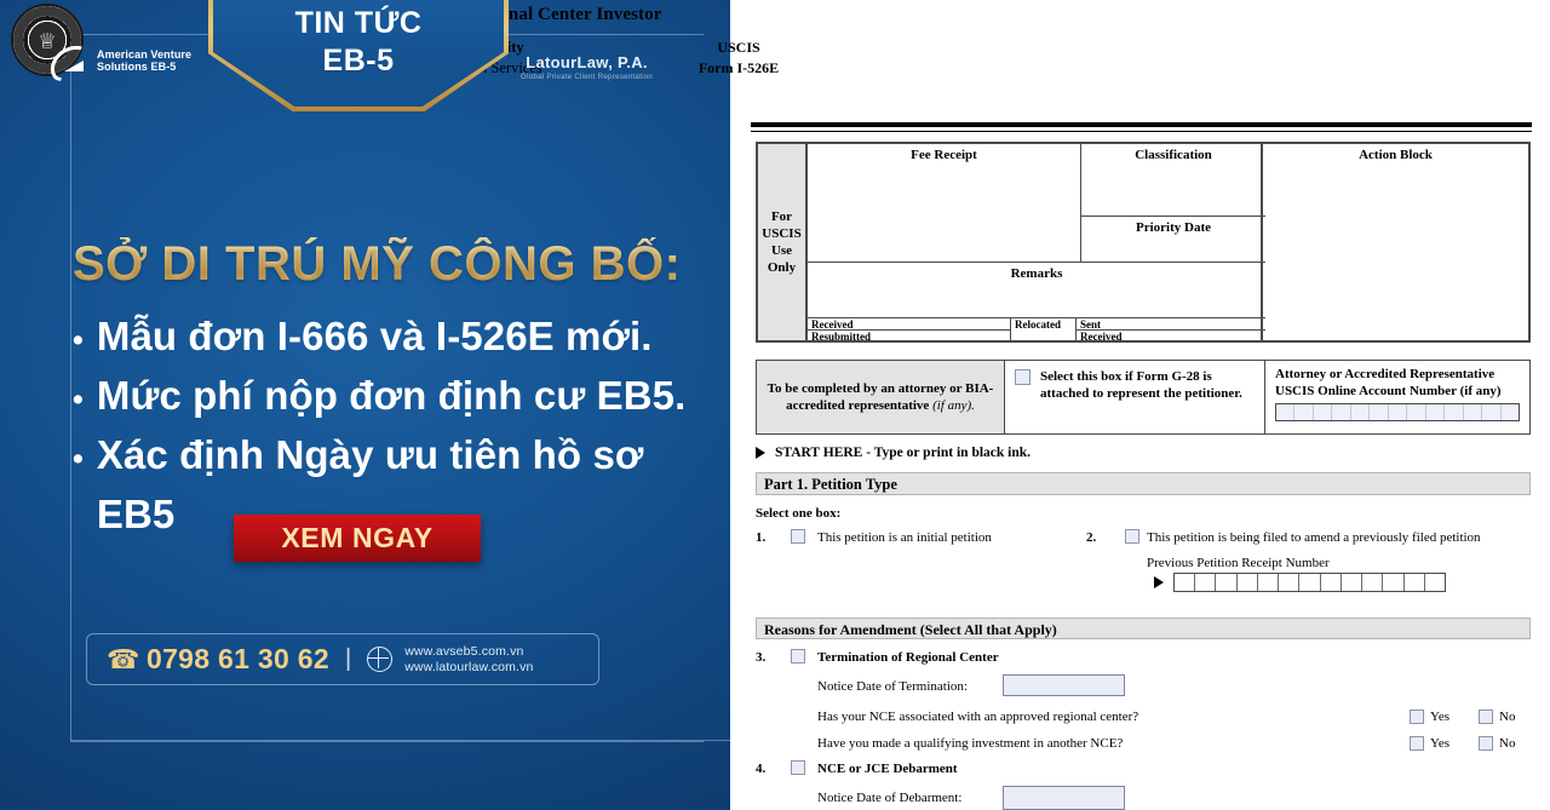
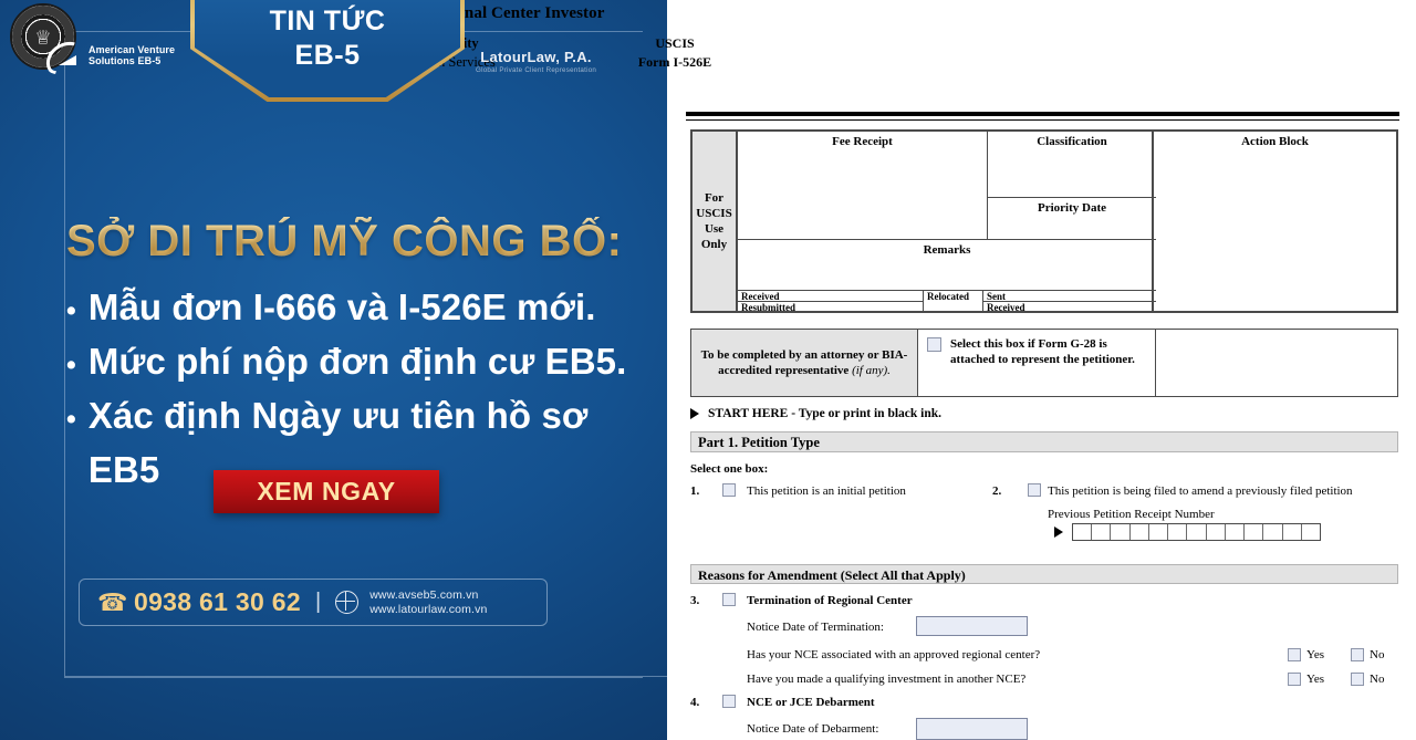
  TIN TỨC
  EB-5
  American Venture
  Solutions EB-5
  LatourLaw, P.A.
  SỞ DI TRÚ MỸ CÔNG BỐ:
  •
  Mẫu đơn I-666 và I-526E mới.
  •
  Mức phí nộp đơn định cư EB5.
  •
  Xác định Ngày ưu tiên hồ sơ EB5
  XEM NGAY
- 0798 61 30 62
+ 0938 61 30 62
  |
  www.avseb5.com.vn
  www.latourlaw.com.vn
  ♕
  USCIS
  Form I-526E
  For
  USCIS
  Use
  Only
  Fee Receipt
  Classification
  Priority Date
  Remarks
  Received
  Resubmitted
  Relocated
  Sent
  Received
  Action Block
  To be completed by an attorney or BIA-accredited representative (if any).
  Select this box if Form G-28 is attached to represent the petitioner.
- Attorney or Accredited Representative
- USCIS Online Account Number (if any)
  START HERE - Type or print in black ink.
  Part 1. Petition Type
  Select one box:
  1.
  This petition is an initial petition
  2.
  This petition is being filed to amend a previously filed petition
  Previous Petition Receipt Number
  Reasons for Amendment (Select All that Apply)
  3.
  Termination of Regional Center
  Notice Date of Termination:
  Has your NCE associated with an approved regional center?
  Yes
  No
  Have you made a qualifying investment in another NCE?
  Yes
  No
  4.
  NCE or JCE Debarment
  Notice Date of Debarment:
